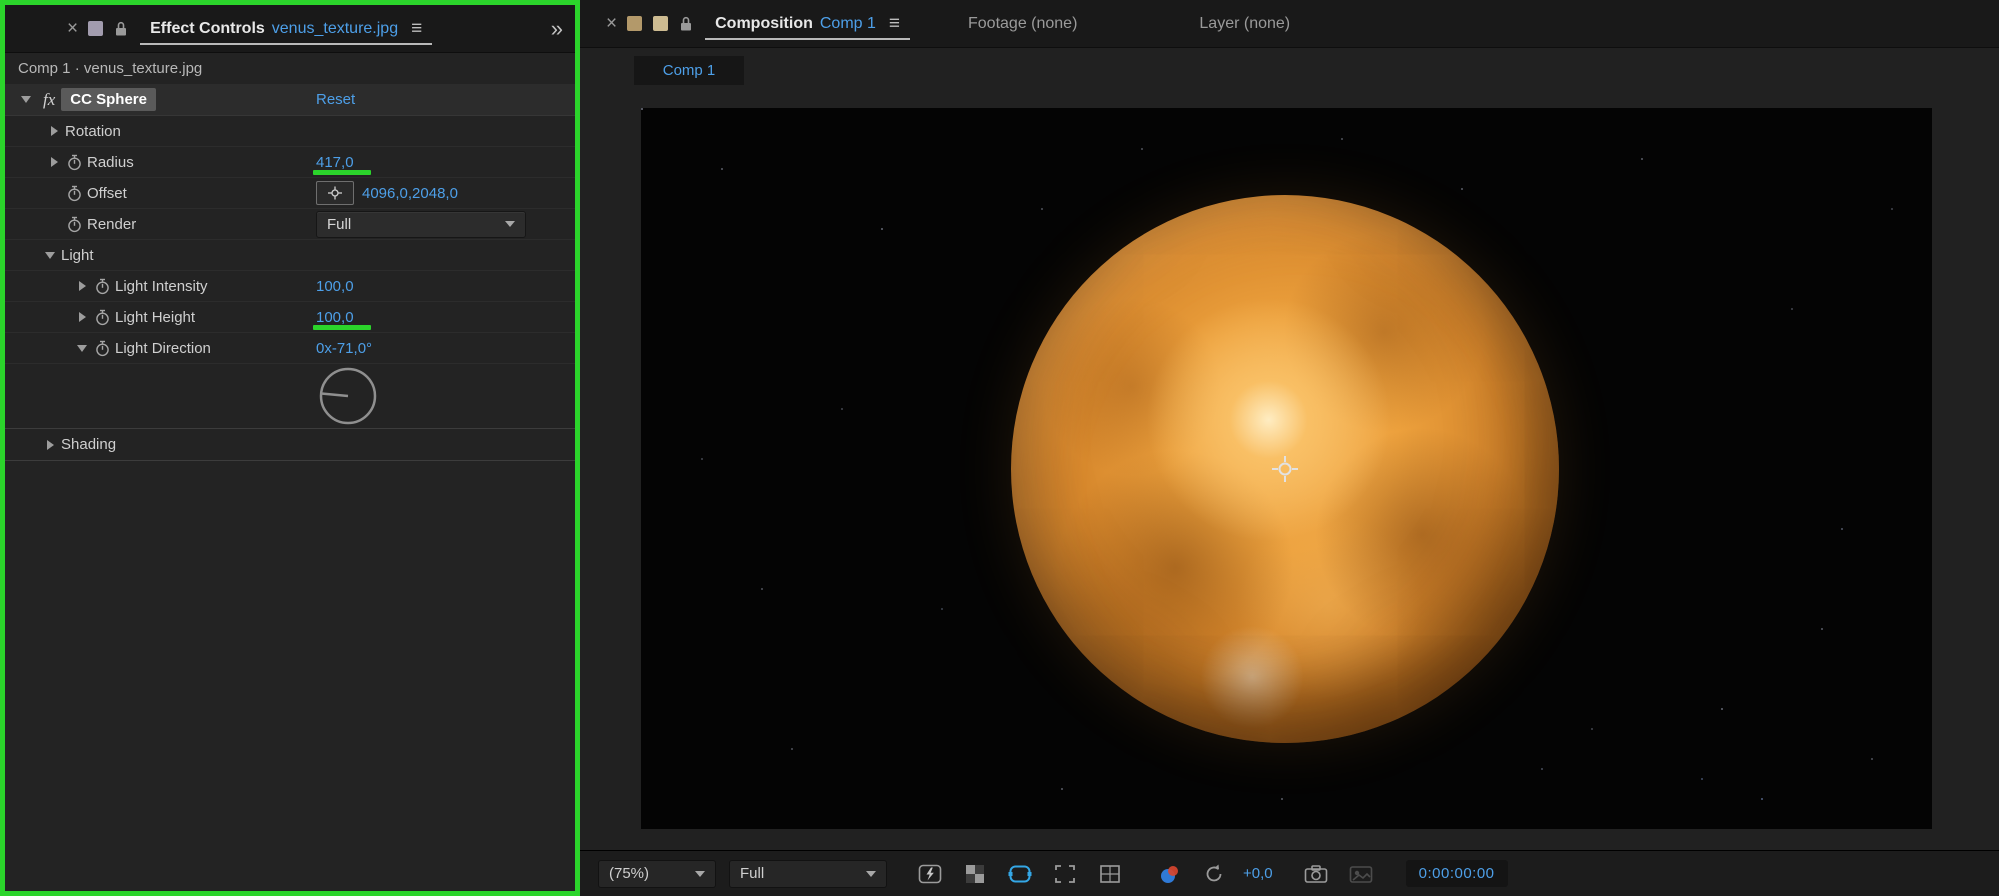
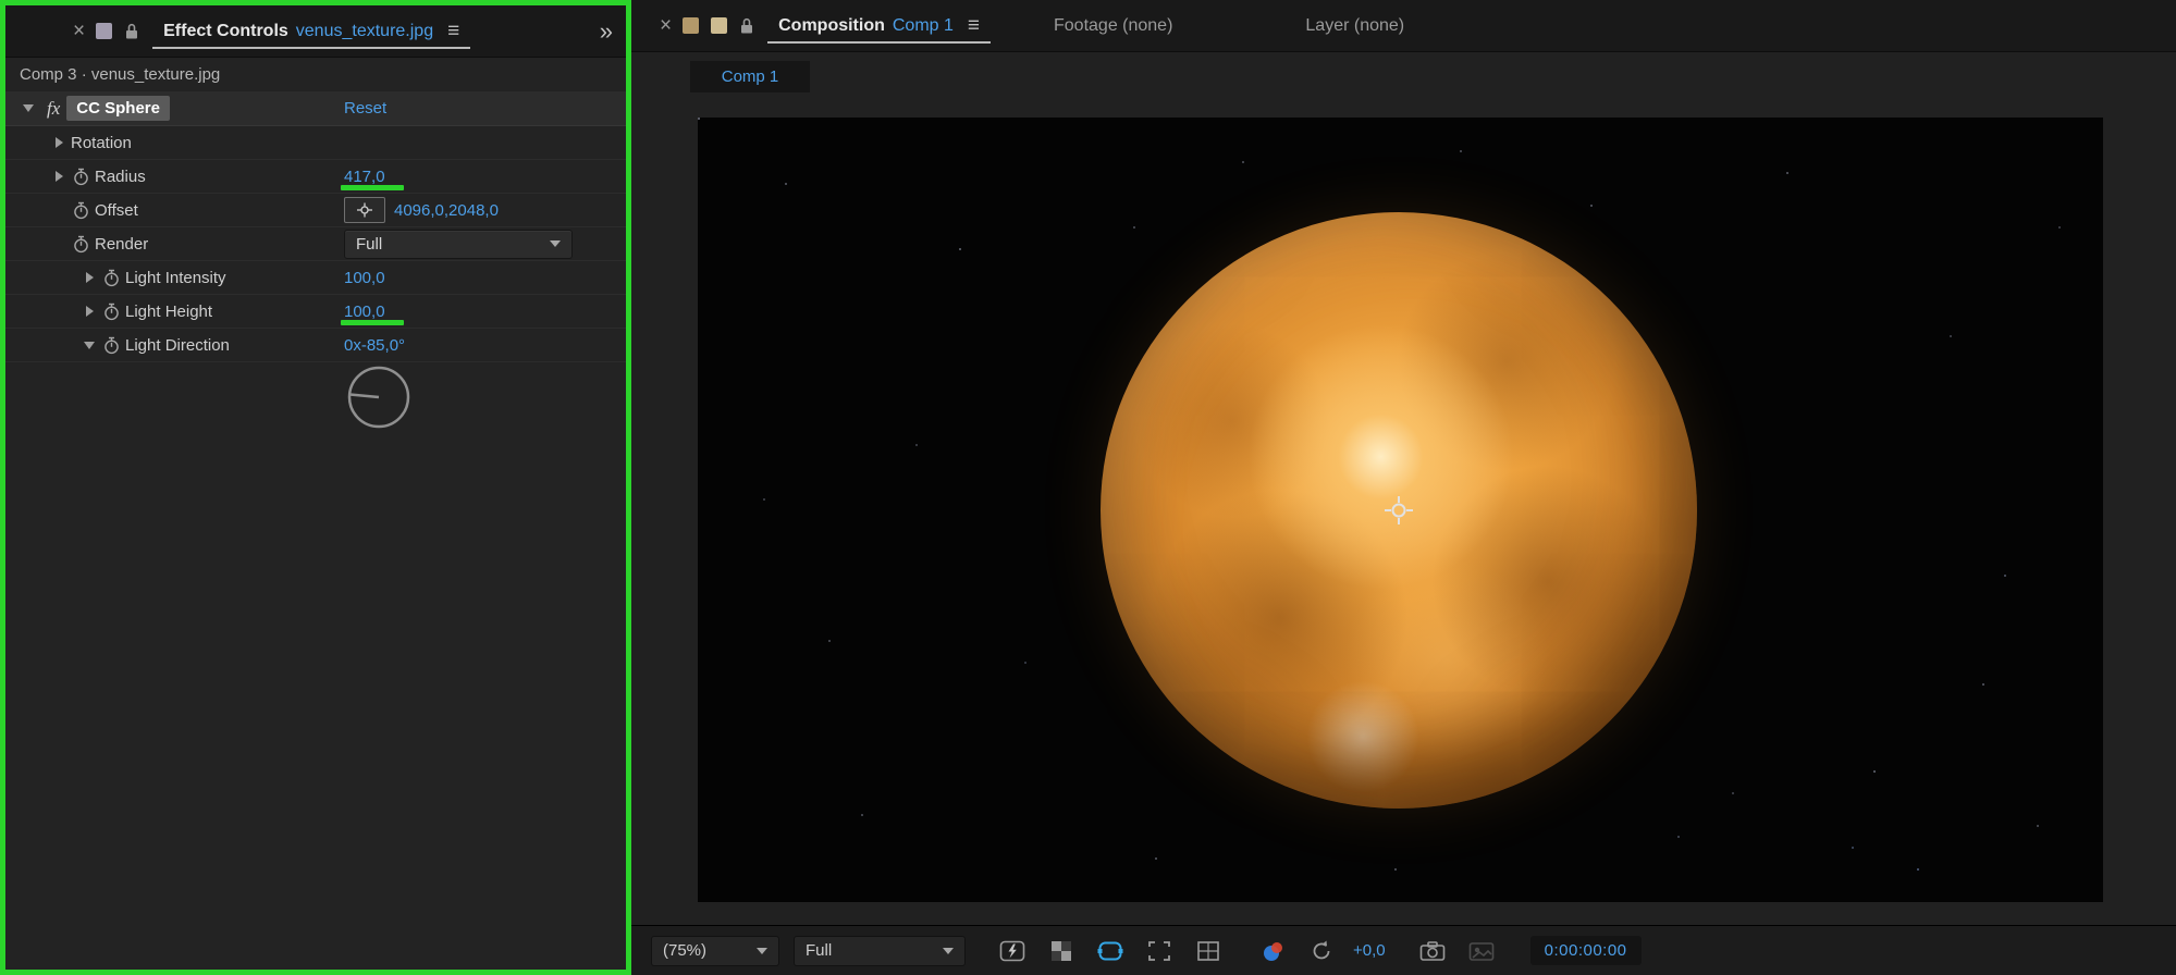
  ×
  Effect Controls
  venus_texture.jpg
  ≡
  »
- Comp 1 · venus_texture.jpg
+ Comp 3 · venus_texture.jpg
  fx
  CC Sphere
  Reset
  Rotation
  Radius
  417,0
  Offset
  4096,0,2048,0
  Render
  Full
- Light
  Light Intensity
  100,0
  Light Height
  100,0
  Light Direction
- 0x-71,0°
+ 0x-85,0°
- Shading
  ×
  Composition
  Comp 1
  ≡
  Footage (none)
  Layer (none)
  Comp 1
  (75%)
  Full
  +0,0
  0:00:00:00
